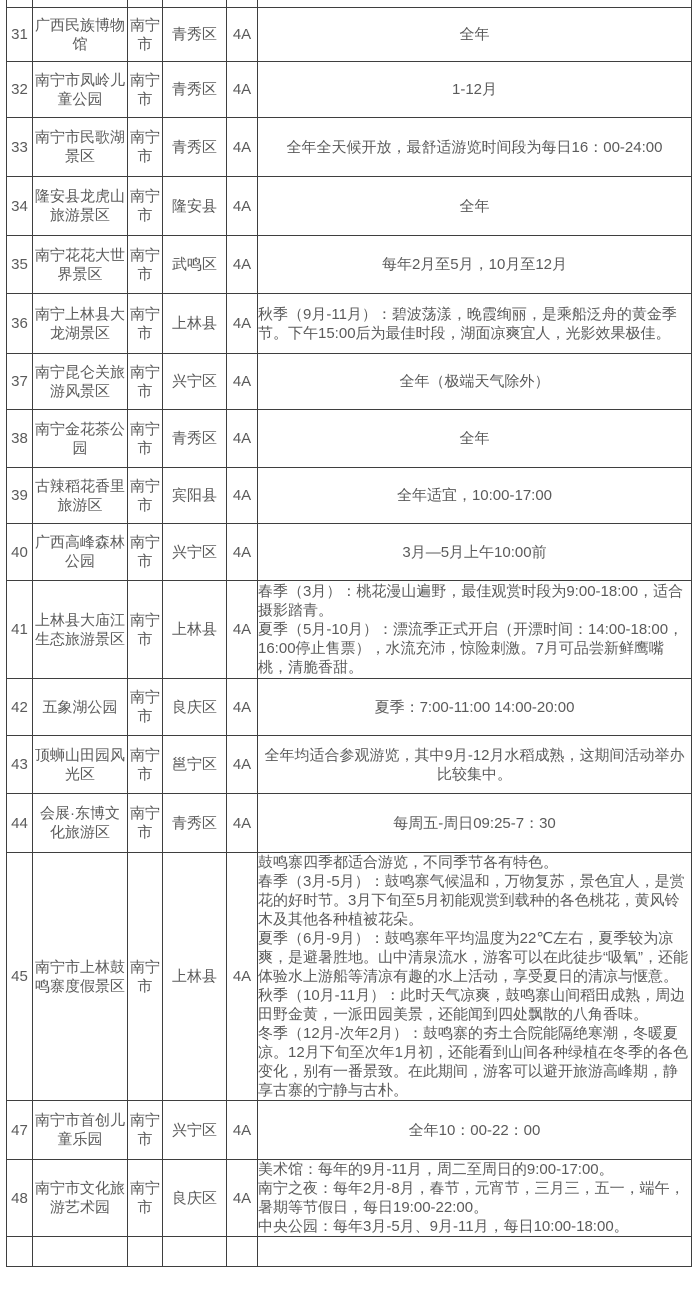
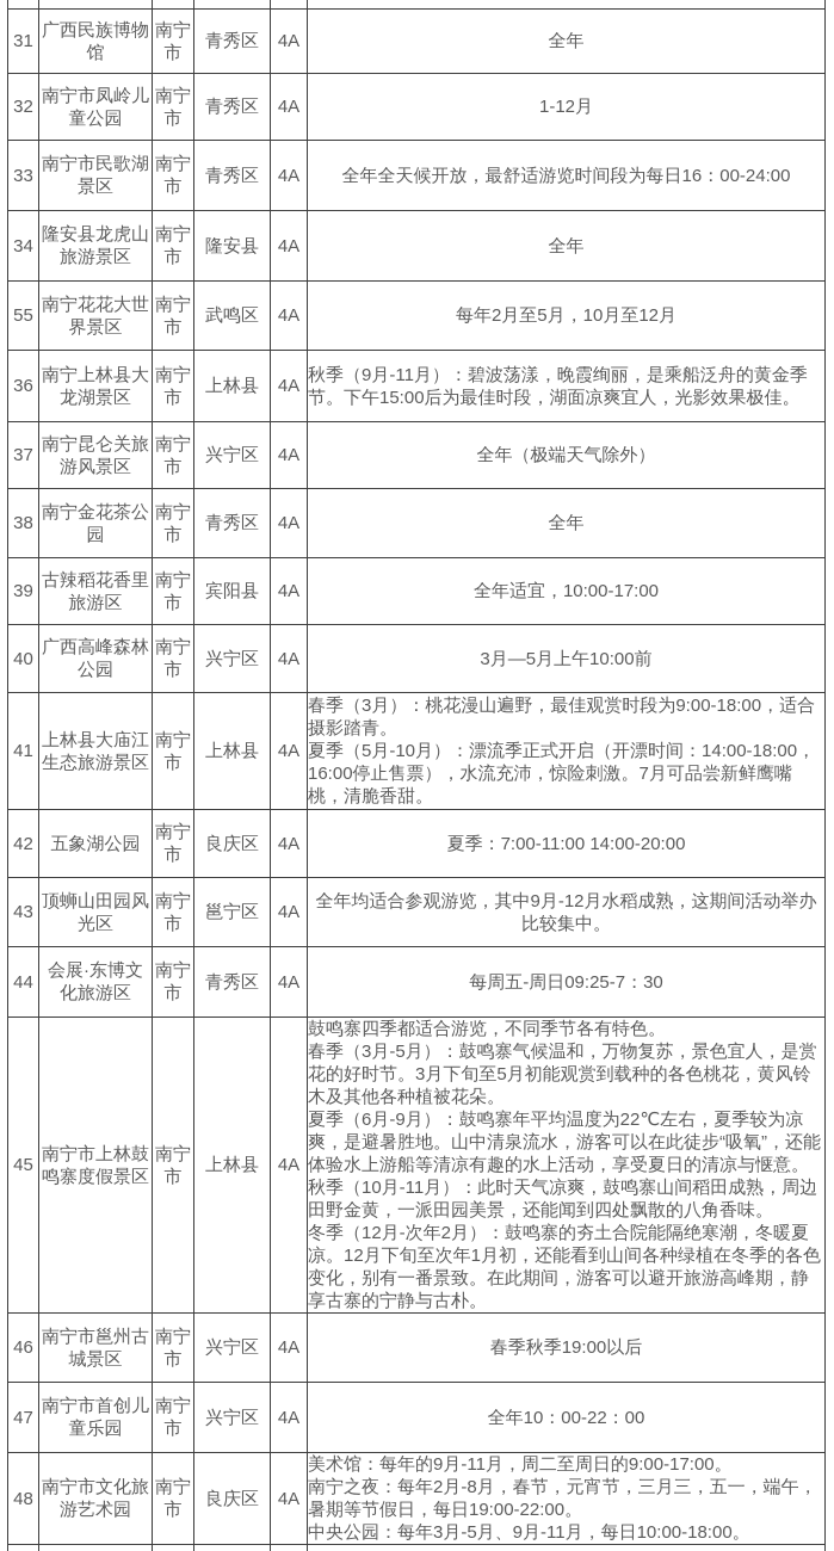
  31	广西民族博物馆	南宁市	青秀区	4A	全年
  32	南宁市凤岭儿童公园	南宁市	青秀区	4A	1-12月
  33	南宁市民歌湖景区	南宁市	青秀区	4A	全年全天候开放，最舒适游览时间段为每日16：00-24:00
  34	隆安县龙虎山旅游景区	南宁市	隆安县	4A	全年
- 35	南宁花花大世界景区	南宁市	武鸣区	4A	每年2月至5月，10月至12月
+ 55	南宁花花大世界景区	南宁市	武鸣区	4A	每年2月至5月，10月至12月
  36	南宁上林县大龙湖景区	南宁市	上林县	4A	秋季（9月-11月）：碧波荡漾，晚霞绚丽，是乘船泛舟的黄金季节。下午15:00后为最佳时段，湖面凉爽宜人，光影效果极佳。
  37	南宁昆仑关旅游风景区	南宁市	兴宁区	4A	全年（极端天气除外）
  38	南宁金花茶公园	南宁市	青秀区	4A	全年
  39	古辣稻花香里旅游区	南宁市	宾阳县	4A	全年适宜，10:00-17:00
  40	广西高峰森林公园	南宁市	兴宁区	4A	3月—5月上午10:00前
  41	上林县大庙江生态旅游景区	南宁市	上林县	4A	春季（3月）：桃花漫山遍野，最佳观赏时段为9:00-18:00，适合摄影踏青。 夏季（5月-10月）：漂流季正式开启（开漂时间：14:00-18:00，16:00停止售票），水流充沛，惊险刺激。7月可品尝新鲜鹰嘴桃，清脆香甜。
  42	五象湖公园	南宁市	良庆区	4A	夏季：7:00-11:00 14:00-20:00
  43	顶蛳山田园风光区	南宁市	邕宁区	4A	全年均适合参观游览，其中9月-12月水稻成熟，这期间活动举办比较集中。
  44	会展·东博文化旅游区	南宁市	青秀区	4A	每周五-周日09:25-7：30
  45	南宁市上林鼓鸣寨度假景区	南宁市	上林县	4A	鼓鸣寨四季都适合游览，不同季节各有特色。 春季（3月-5月）：鼓鸣寨气候温和，万物复苏，景色宜人，是赏花的好时节。3月下旬至5月初能观赏到载种的各色桃花，黄风铃木及其他各种植被花朵。 夏季（6月-9月）：鼓鸣寨年平均温度为22℃左右，夏季较为凉爽，是避暑胜地。山中清泉流水，游客可以在此徒步“吸氧”，还能体验水上游船等清凉有趣的水上活动，享受夏日的清凉与惬意。 秋季（10月-11月）：此时天气凉爽，鼓鸣寨山间稻田成熟，周边田野金黄，一派田园美景，还能闻到四处飘散的八角香味。 冬季（12月-次年2月）：鼓鸣寨的夯土合院能隔绝寒潮，冬暖夏凉。12月下旬至次年1月初，还能看到山间各种绿植在冬季的各色变化，别有一番景致。在此期间，游客可以避开旅游高峰期，静享古寨的宁静与古朴。
+ 46	南宁市邕州古城景区	南宁市	兴宁区	4A	春季秋季19:00以后
  47	南宁市首创儿童乐园	南宁市	兴宁区	4A	全年10：00-22：00
  48	南宁市文化旅游艺术园	南宁市	良庆区	4A	美术馆：每年的9月-11月，周二至周日的9:00-17:00。 南宁之夜：每年2月-8月，春节，元宵节，三月三，五一，端午，暑期等节假日，每日19:00-22:00。 中央公园：每年3月-5月、9月-11月，每日10:00-18:00。
